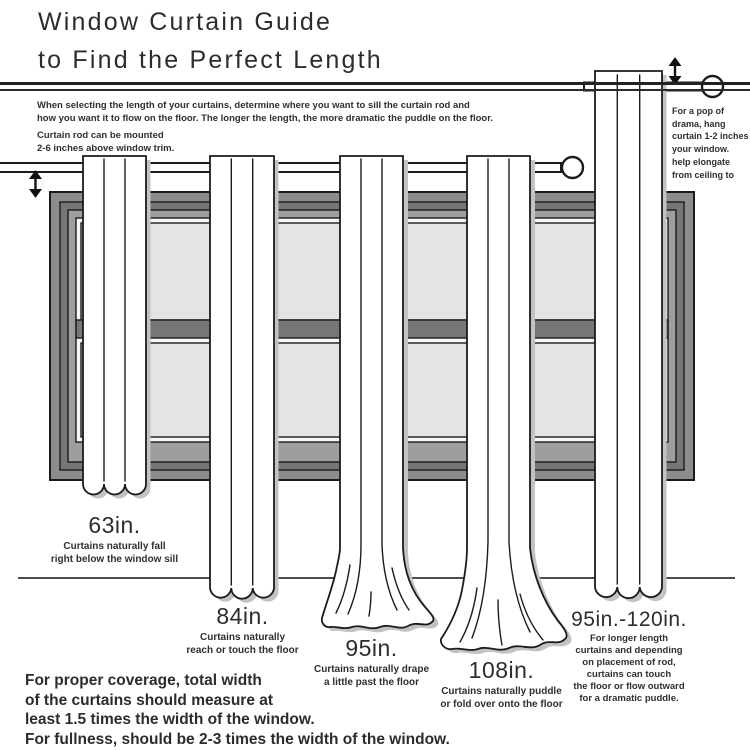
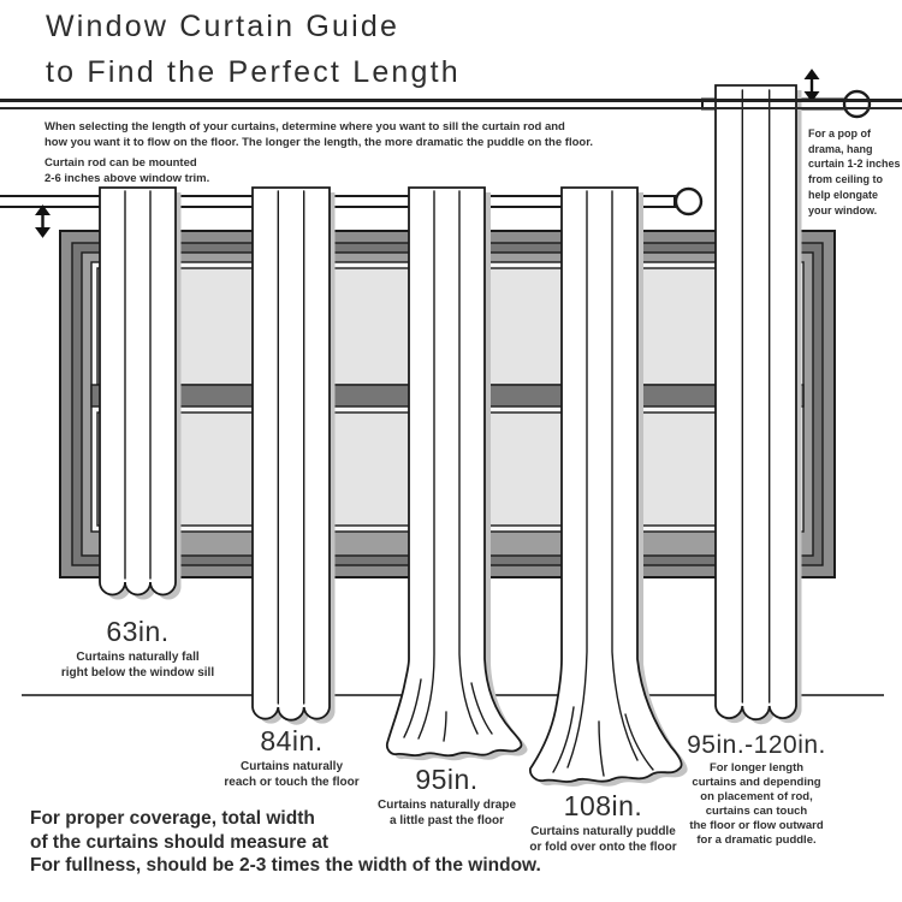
  Window Curtain Guide
  to Find the Perfect Length
  When selecting the length of your curtains, determine where you want to sill the curtain rod and
  how you want it to flow on the floor. The longer the length, the more dramatic the puddle on the floor.
  Curtain rod can be mounted
  2-6 inches above window trim.
  For a pop of
  drama, hang
  curtain 1-2 inches
- your window.
+ from ceiling to
  help elongate
- from ceiling to
+ your window.
  63in.
  Curtains naturally fall
  right below the window sill
  84in.
  Curtains naturally
  reach or touch the floor
  95in.
  Curtains naturally drape
  a little past the floor
  108in.
  Curtains naturally puddle
  or fold over onto the floor
  95in.-120in.
  For longer length
  curtains and depending
  on placement of rod,
  curtains can touch
  the floor or flow outward
  for a dramatic puddle.
  For proper coverage, total width
  of the curtains should measure at
- least 1.5 times the width of the window.
  For fullness, should be 2-3 times the width of the window.
